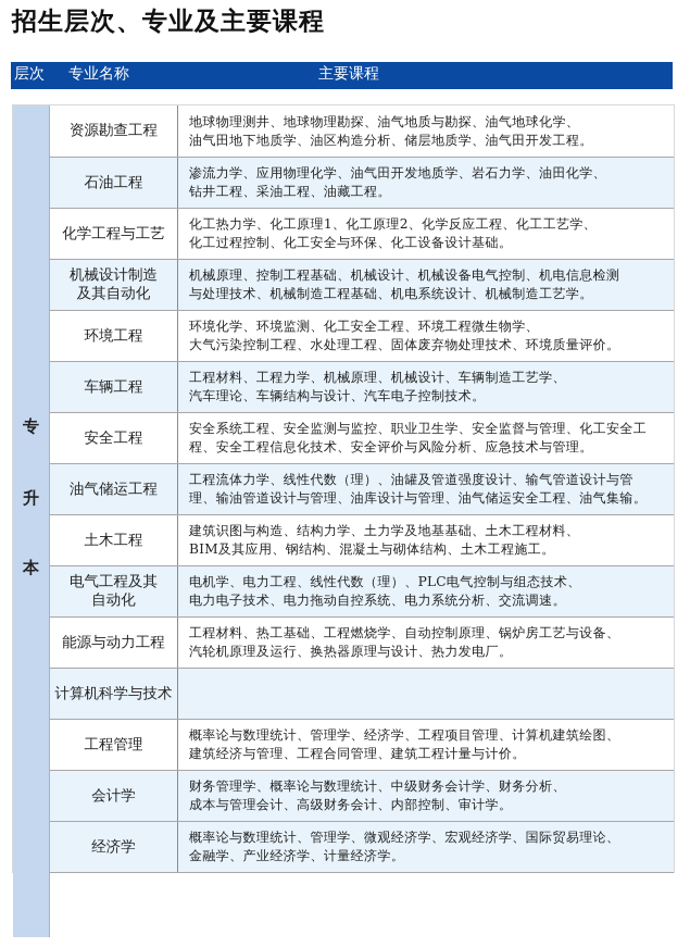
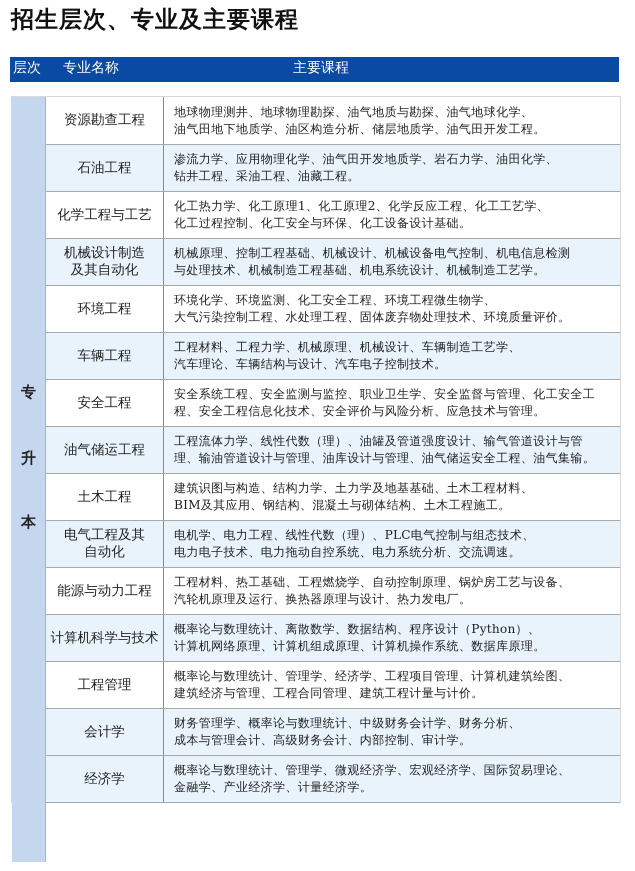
  招生层次、专业及主要课程
  层次
  专业名称
  主要课程
  专
  升
  本
  资源勘查工程
  地球物理测井、地球物理勘探、油气地质与勘探、油气地球化学、
  油气田地下地质学、油区构造分析、储层地质学、油气田开发工程。
  石油工程
  渗流力学、应用物理化学、油气田开发地质学、岩石力学、油田化学、
  钻井工程、采油工程、油藏工程。
  化学工程与工艺
  化工热力学、化工原理1、化工原理2、化学反应工程、化工工艺学、
  化工过程控制、化工安全与环保、化工设备设计基础。
  机械设计制造
  及其自动化
  机械原理、控制工程基础、机械设计、机械设备电气控制、机电信息检测
  与处理技术、机械制造工程基础、机电系统设计、机械制造工艺学。
  环境工程
  环境化学、环境监测、化工安全工程、环境工程微生物学、
  大气污染控制工程、水处理工程、固体废弃物处理技术、环境质量评价。
  车辆工程
  工程材料、工程力学、机械原理、机械设计、车辆制造工艺学、
  汽车理论、车辆结构与设计、汽车电子控制技术。
  安全工程
  安全系统工程、安全监测与监控、职业卫生学、安全监督与管理、化工安全工
  程、安全工程信息化技术、安全评价与风险分析、应急技术与管理。
  油气储运工程
  工程流体力学、线性代数（理）、油罐及管道强度设计、输气管道设计与管
  理、输油管道设计与管理、油库设计与管理、油气储运安全工程、油气集输。
  土木工程
  建筑识图与构造、结构力学、土力学及地基基础、土木工程材料、
  BIM及其应用、钢结构、混凝土与砌体结构、土木工程施工。
  电气工程及其
  自动化
  电机学、电力工程、线性代数（理）、PLC电气控制与组态技术、
  电力电子技术、电力拖动自控系统、电力系统分析、交流调速。
  能源与动力工程
  工程材料、热工基础、工程燃烧学、自动控制原理、锅炉房工艺与设备、
  汽轮机原理及运行、换热器原理与设计、热力发电厂。
  计算机科学与技术
+ 概率论与数理统计、离散数学、数据结构、程序设计（Python）、
+ 计算机网络原理、计算机组成原理、计算机操作系统、数据库原理。
  工程管理
  概率论与数理统计、管理学、经济学、工程项目管理、计算机建筑绘图、
  建筑经济与管理、工程合同管理、建筑工程计量与计价。
  会计学
  财务管理学、概率论与数理统计、中级财务会计学、财务分析、
  成本与管理会计、高级财务会计、内部控制、审计学。
  经济学
  概率论与数理统计、管理学、微观经济学、宏观经济学、国际贸易理论、
  金融学、产业经济学、计量经济学。
